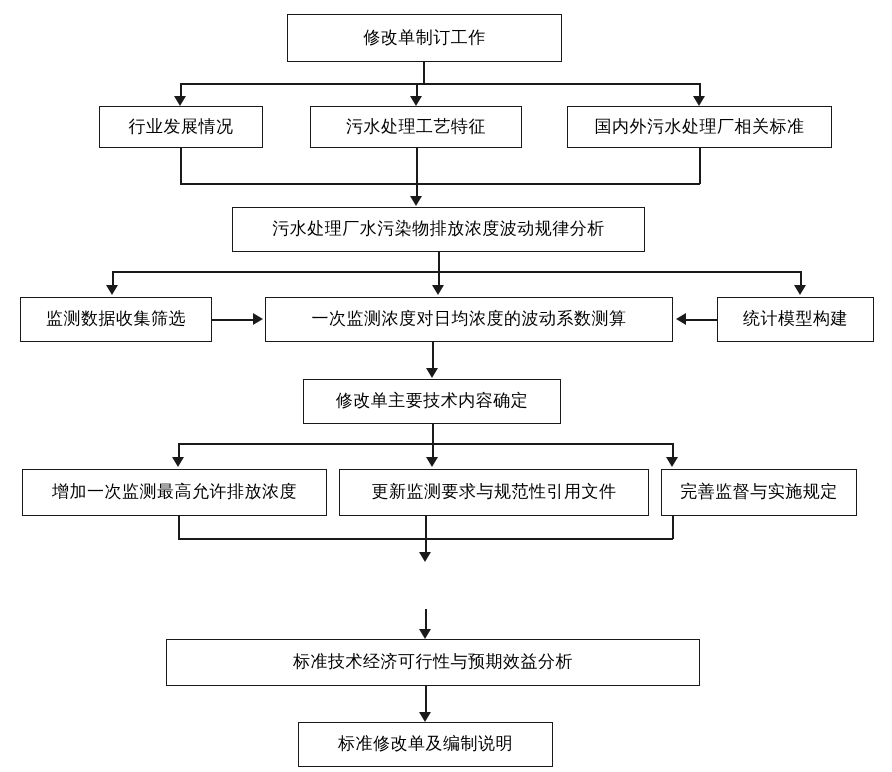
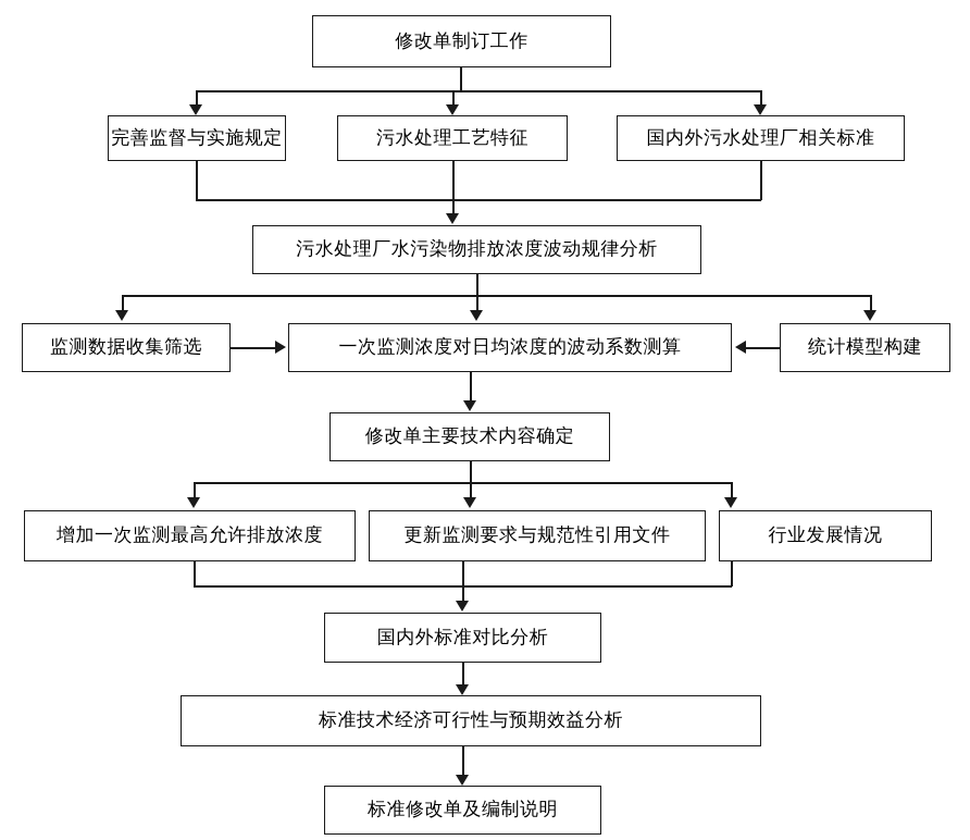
  修改单制订工作
- 行业发展情况
+ 完善监督与实施规定
  污水处理工艺特征
  国内外污水处理厂相关标准
  污水处理厂水污染物排放浓度波动规律分析
  监测数据收集筛选
  一次监测浓度对日均浓度的波动系数测算
  统计模型构建
  修改单主要技术内容确定
  增加一次监测最高允许排放浓度
  更新监测要求与规范性引用文件
- 完善监督与实施规定
+ 行业发展情况
+ 国内外标准对比分析
  标准技术经济可行性与预期效益分析
  标准修改单及编制说明
